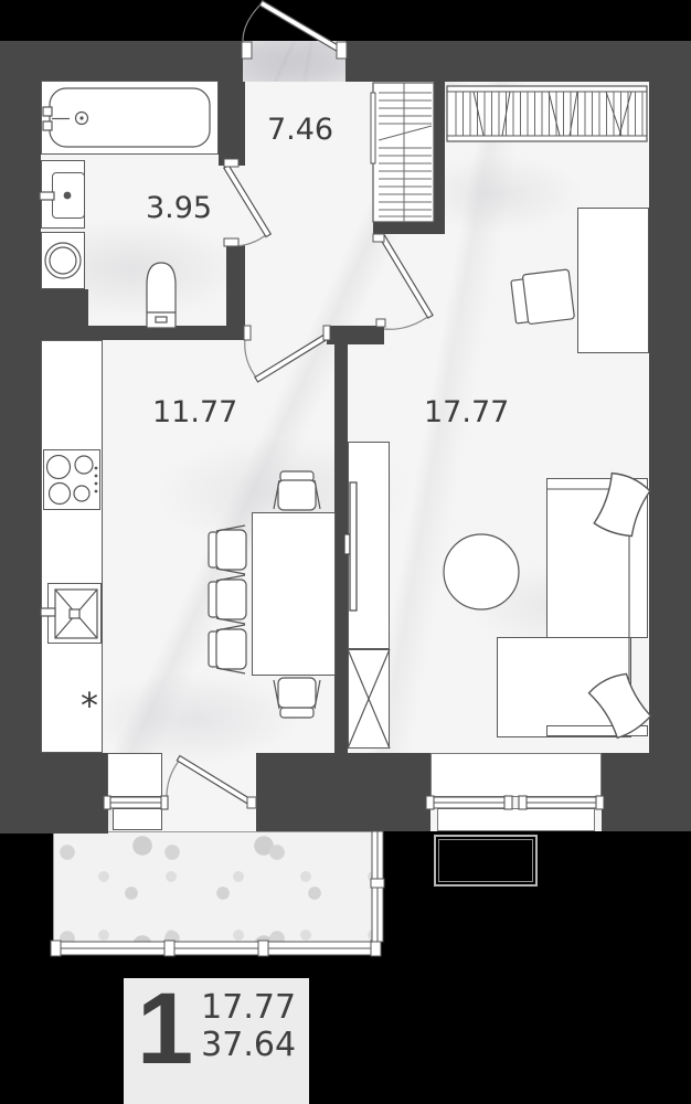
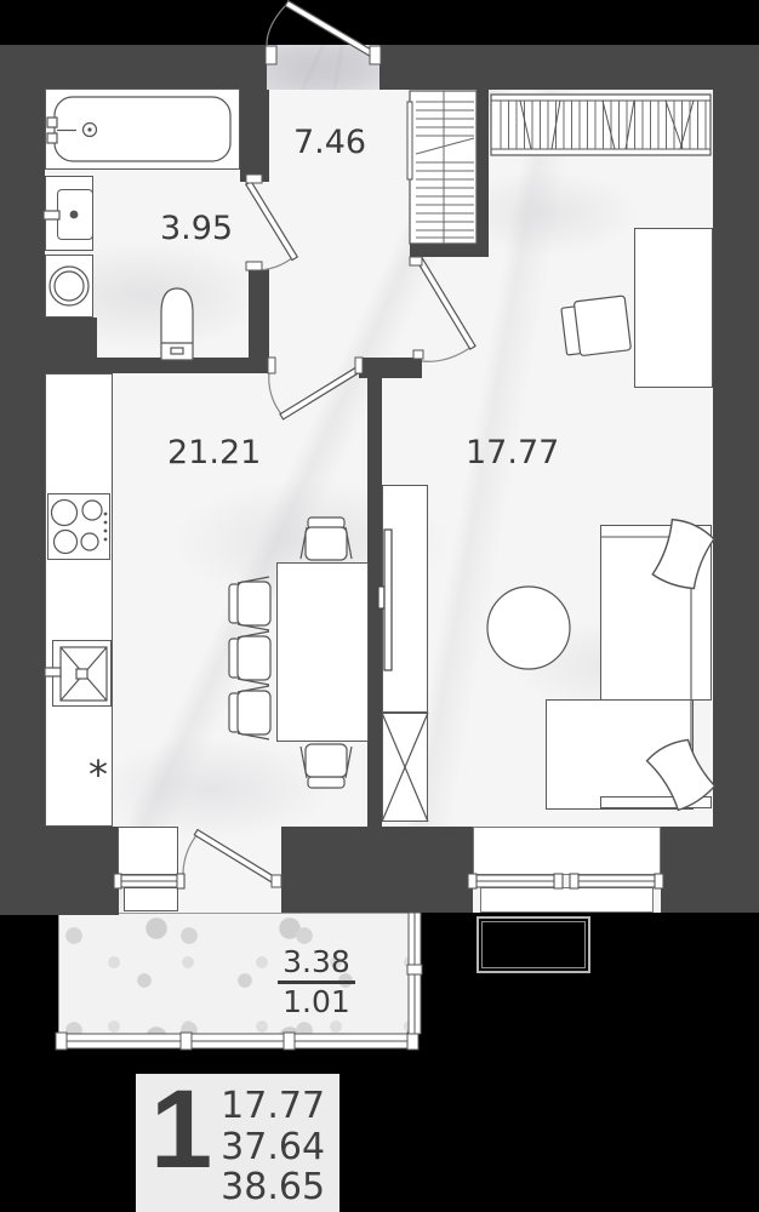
  7.46
  3.95
- 11.77
+ 21.21
  17.77
  *
+ 3.38
+ 1.01
  1
  17.77
  37.64
+ 38.65
